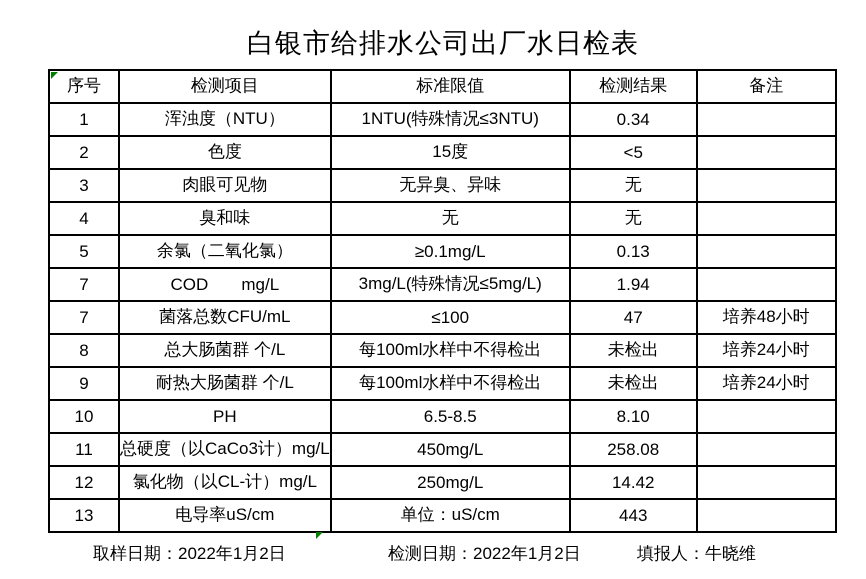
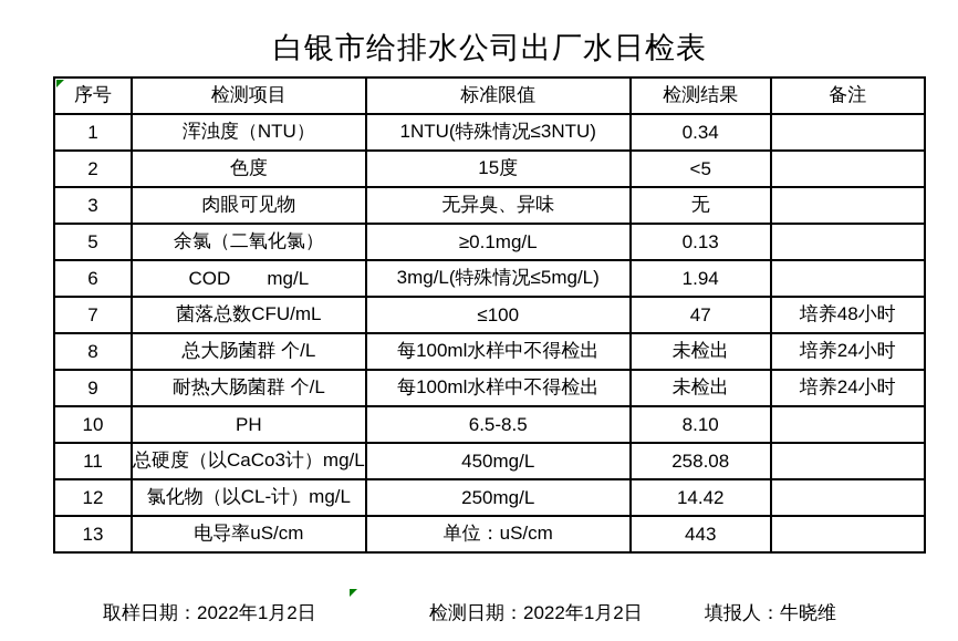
  白银市给排水公司出厂水日检表
  序号	检测项目	标准限值	检测结果	备注
  1	浑浊度（NTU）	1NTU(特殊情况≤3NTU)	0.34
  2	色度	15度	<5
  3	肉眼可见物	无异臭、异味	无
- 4	臭和味	无	无
  5	余氯（二氧化氯）	≥0.1mg/L	0.13
- 7	COD mg/L	3mg/L(特殊情况≤5mg/L)	1.94
+ 6	COD mg/L	3mg/L(特殊情况≤5mg/L)	1.94
  7	菌落总数CFU/mL	≤100	47	培养48小时
  8	总大肠菌群 个/L	每100ml水样中不得检出	未检出	培养24小时
  9	耐热大肠菌群 个/L	每100ml水样中不得检出	未检出	培养24小时
  10	PH	6.5-8.5	8.10
  11	总硬度（以CaCo3计）mg/L	450mg/L	258.08
  12	氯化物（以CL-计）mg/L	250mg/L	14.42
  13	电导率uS/cm	单位：uS/cm	443
  取样日期：2022年1月2日
  检测日期：2022年1月2日
  填报人：牛晓维
